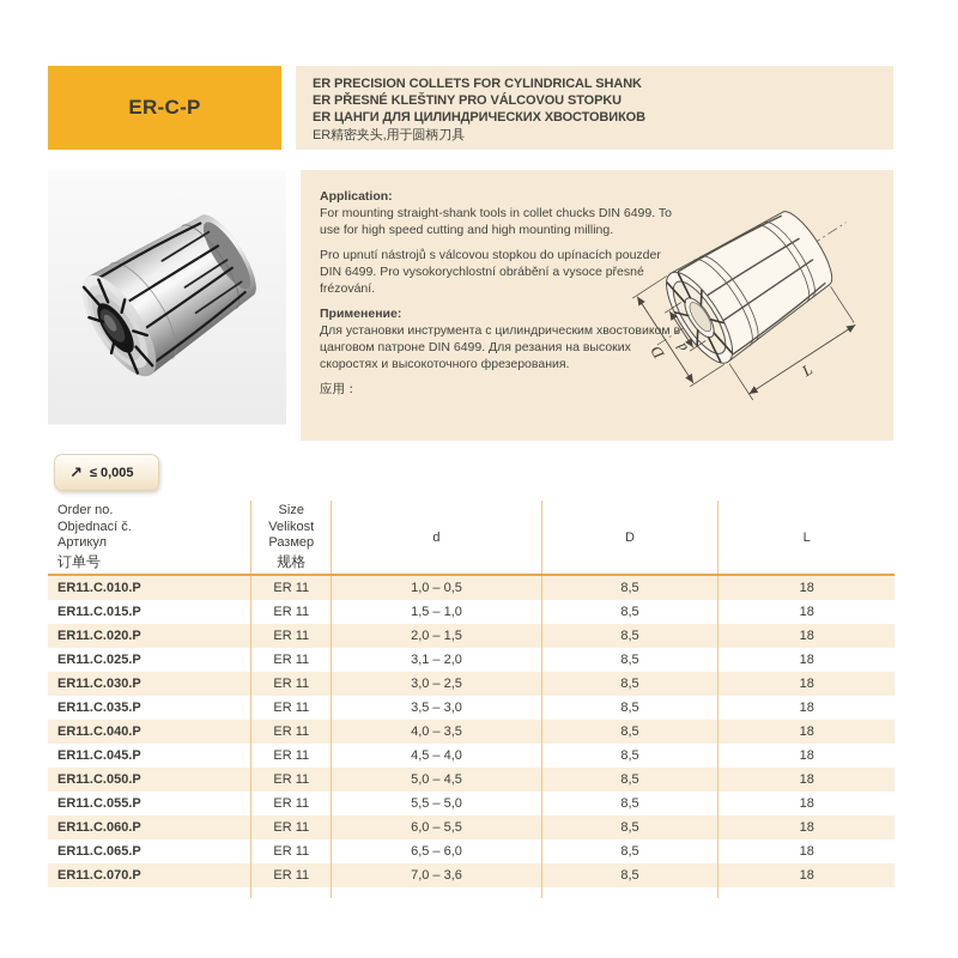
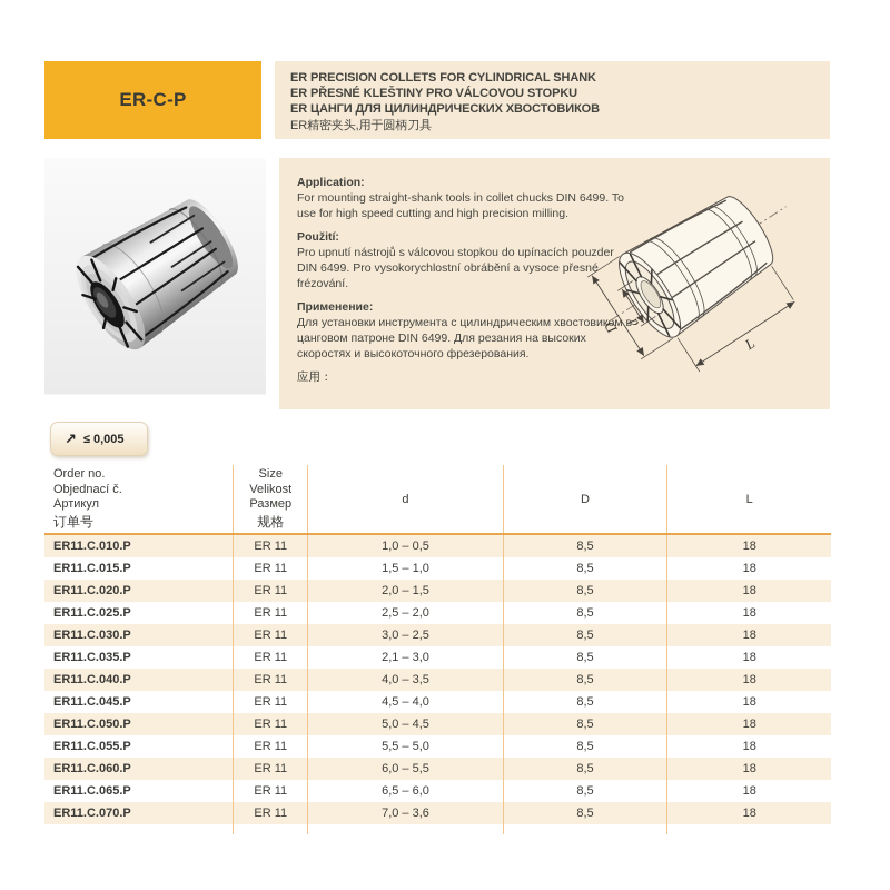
  ER-C-P
  ER PRECISION COLLETS FOR CYLINDRICAL SHANK
  ER PŘESNÉ KLEŠTINY PRO VÁLCOVOU STOPKU
  ER ЦАНГИ ДЛЯ ЦИЛИНДРИЧЕСКИХ ХВОСТОВИКОВ
  ER精密夹头,用于圆柄刀具
  Application:
- For mounting straight-shank tools in collet chucks DIN 6499. To use for high speed cutting and high mounting milling.
+ For mounting straight-shank tools in collet chucks DIN 6499. To use for high speed cutting and high precision milling.
+ Použití:
  Pro upnutí nástrojů s válcovou stopkou do upínacích pouzder DIN 6499. Pro vysokorychlostní obrábění a vysoce přesné frézování.
  Применение:
  Для установки инструмента с цилиндрическим хвостовиком в цанговом патроне DIN 6499. Для резания на высоких скоростях и высокоточного фрезерования.
  应用：
  ↗
  ≤ 0,005
  Order no. Objednací č. Артикул 订单号	Size Velikost Размер 规格	d	D	L
  ER11.C.010.P	ER 11	1,0 – 0,5	8,5	18
  ER11.C.015.P	ER 11	1,5 – 1,0	8,5	18
  ER11.C.020.P	ER 11	2,0 – 1,5	8,5	18
- ER11.C.025.P	ER 11	3,1 – 2,0	8,5	18
+ ER11.C.025.P	ER 11	2,5 – 2,0	8,5	18
  ER11.C.030.P	ER 11	3,0 – 2,5	8,5	18
- ER11.C.035.P	ER 11	3,5 – 3,0	8,5	18
+ ER11.C.035.P	ER 11	2,1 – 3,0	8,5	18
  ER11.C.040.P	ER 11	4,0 – 3,5	8,5	18
  ER11.C.045.P	ER 11	4,5 – 4,0	8,5	18
  ER11.C.050.P	ER 11	5,0 – 4,5	8,5	18
  ER11.C.055.P	ER 11	5,5 – 5,0	8,5	18
  ER11.C.060.P	ER 11	6,0 – 5,5	8,5	18
  ER11.C.065.P	ER 11	6,5 – 6,0	8,5	18
  ER11.C.070.P	ER 11	7,0 – 3,6	8,5	18
